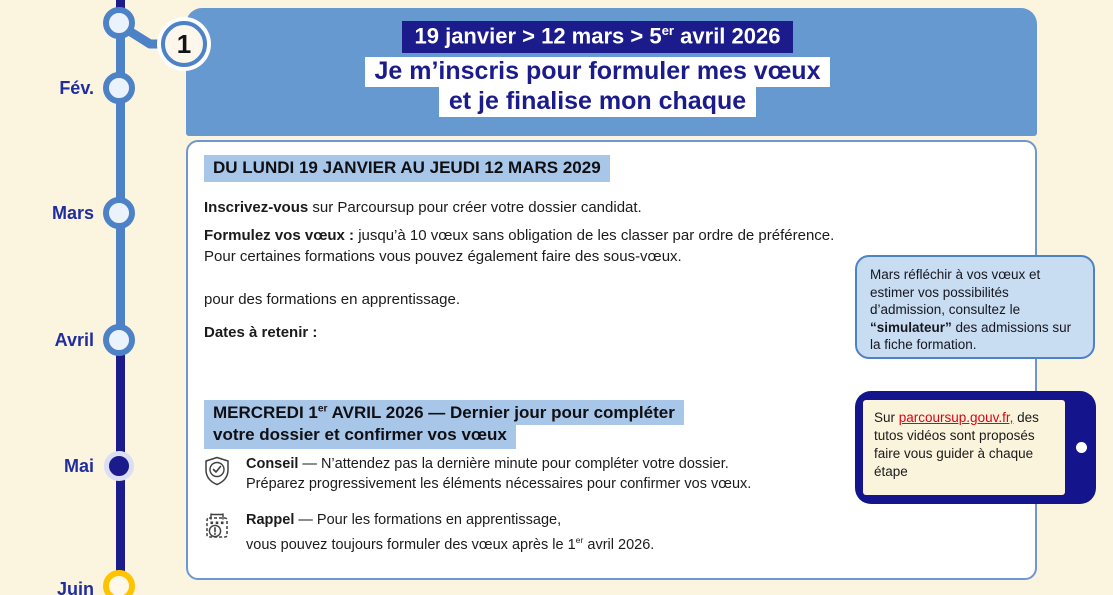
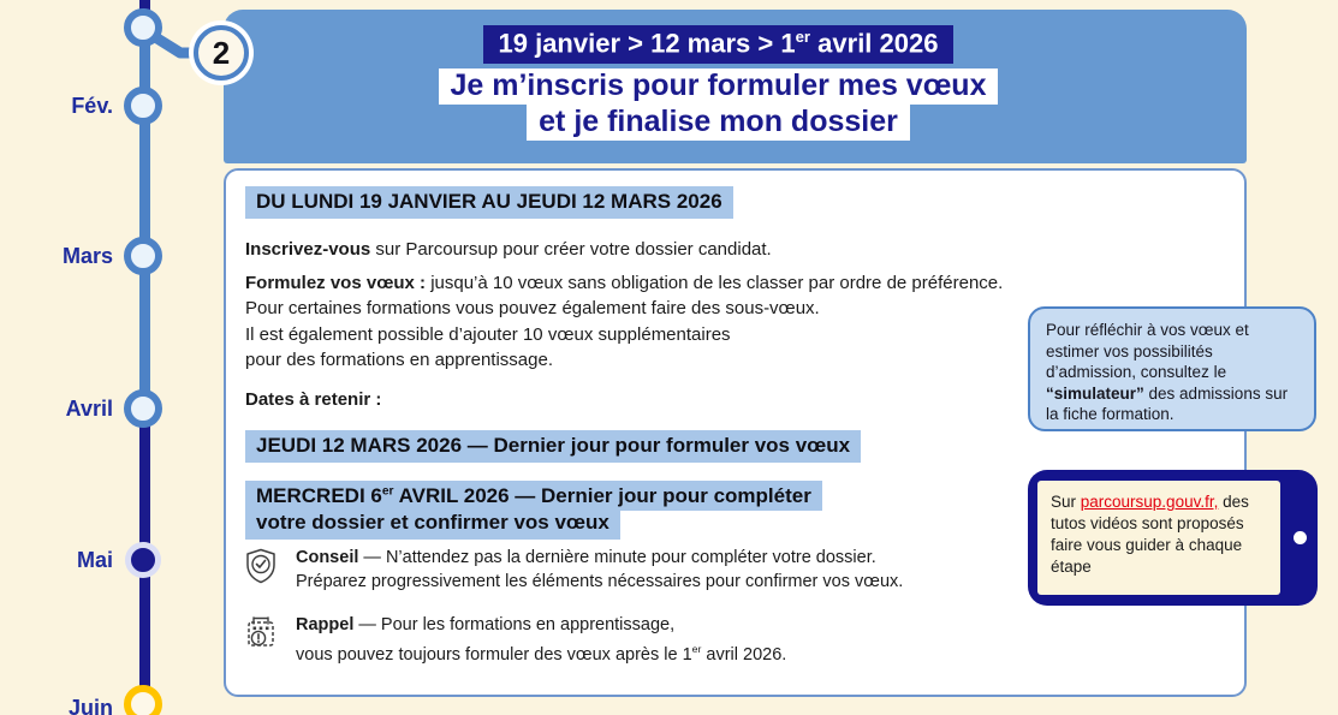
  Fév.
  Mars
  Avril
  Mai
  Juin
- 1
+ 2
- 19 janvier > 12 mars > 5er avril 2026
+ 19 janvier > 12 mars > 1er avril 2026
  Je m’inscris pour formuler mes vœux
- et je finalise mon chaque
+ et je finalise mon dossier
- DU LUNDI 19 JANVIER AU JEUDI 12 MARS 2029
+ DU LUNDI 19 JANVIER AU JEUDI 12 MARS 2026
  Inscrivez-vous sur Parcoursup pour créer votre dossier candidat.
  Formulez vos vœux : jusqu’à 10 vœux sans obligation de les classer par ordre de préférence.
  Pour certaines formations vous pouvez également faire des sous-vœux.
+ Il est également possible d’ajouter 10 vœux supplémentaires
  pour des formations en apprentissage.
  Dates à retenir :
+ JEUDI 12 MARS 2026 — Dernier jour pour formuler vos vœux
- MERCREDI 1er AVRIL 2026 — Dernier jour pour compléter
+ MERCREDI 6er AVRIL 2026 — Dernier jour pour compléter
  votre dossier et confirmer vos vœux
  Conseil — N’attendez pas la dernière minute pour compléter votre dossier.
  Préparez progressivement les éléments nécessaires pour confirmer vos vœux.
  Rappel — Pour les formations en apprentissage,
  vous pouvez toujours formuler des vœux après le 1er avril 2026.
- Mars réfléchir à vos vœux et estimer vos possibilités d’admission, consultez le “simulateur” des admissions sur la fiche formation.
+ Pour réfléchir à vos vœux et estimer vos possibilités d’admission, consultez le “simulateur” des admissions sur la fiche formation.
  Sur parcoursup.gouv.fr, des tutos vidéos sont proposés faire vous guider à chaque étape
